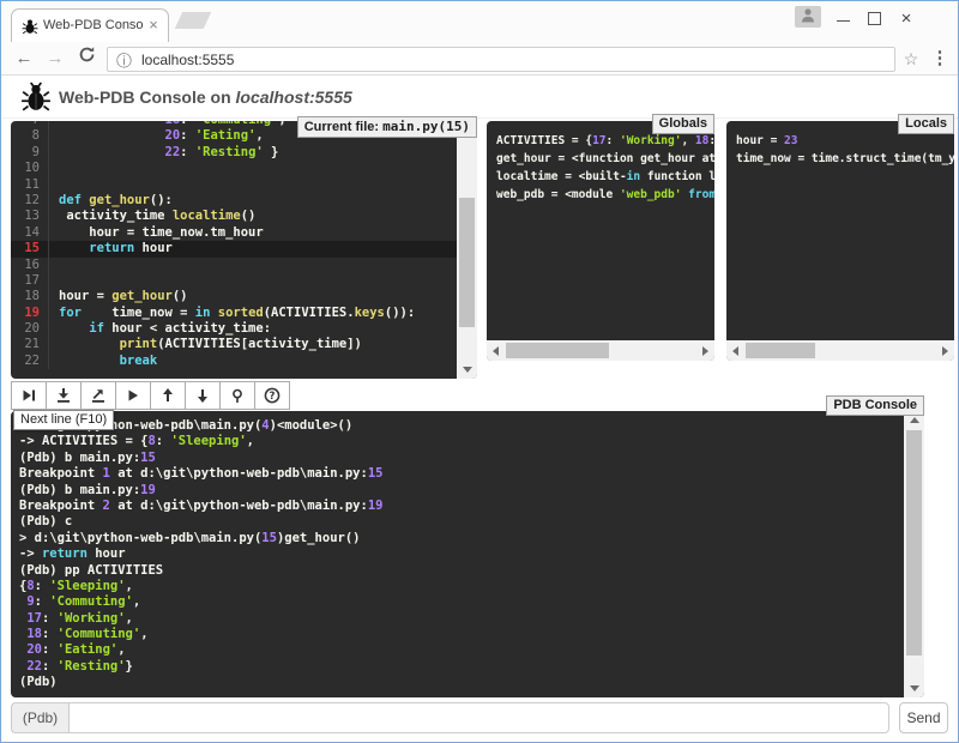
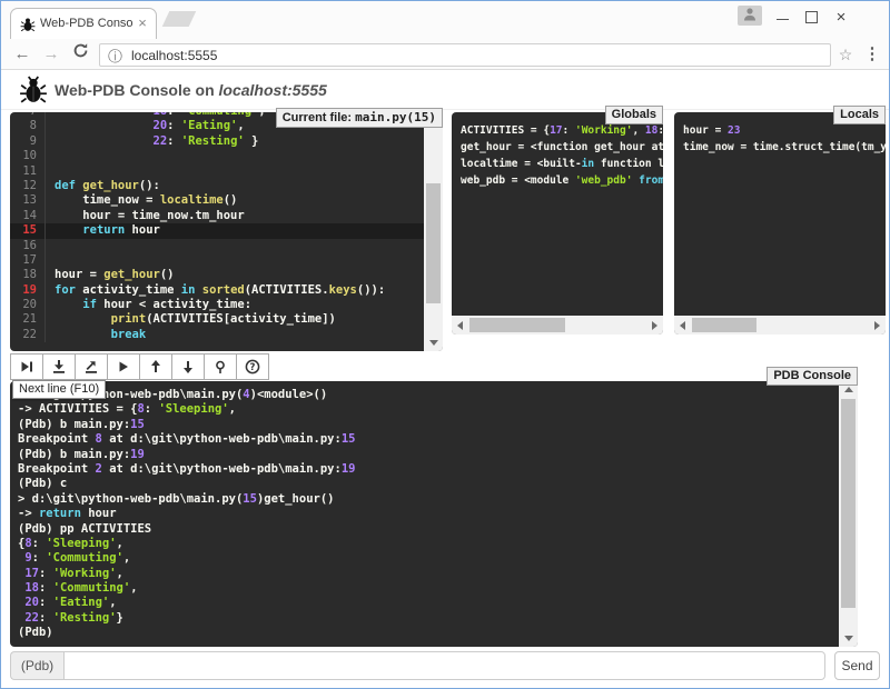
  ×
  ×
  ←
  →
  ⓘ
  localhost:5555
  ☆
  ⋮
  Web-PDB Console on localhost:5555
  Current file: main.py(15)
  8
  20: 'Eating',
  9
  22: 'Resting' }
  10
  11
  12
  def get_hour():
  13
- activity_time localtime()
+ time_now = localtime()
  14
  hour = time_now.tm_hour
  15
  return hour
  16
  17
  18
  hour = get_hour()
  19
- for time_now = in sorted(ACTIVITIES.keys()):
+ for activity_time in sorted(ACTIVITIES.keys()):
  20
  if hour < activity_time:
  21
  print(ACTIVITIES[activity_time])
  22
  break
  Globals
  ACTIVITIES = {17: 'Working', 18:
  get_hour = <function get_hour at
  localtime = <built-in function l
  web_pdb = <module 'web_pdb' from
  Locals
  hour = 23
  time_now = time.struct_time(tm_y
  ?
  Next line (F10)
  PDB Console
  on-web-pdb\main.py(4)<module>()
  -> ACTIVITIES = {8: 'Sleeping',
  (Pdb) b main.py:15
- Breakpoint 1 at d:\git\python-web-pdb\main.py:15
+ Breakpoint 8 at d:\git\python-web-pdb\main.py:15
  (Pdb) b main.py:19
  Breakpoint 2 at d:\git\python-web-pdb\main.py:19
  (Pdb) c
  > d:\git\python-web-pdb\main.py(15)get_hour()
  -> return hour
  (Pdb) pp ACTIVITIES
  {8: 'Sleeping',
  9: 'Commuting',
  17: 'Working',
  18: 'Commuting',
  20: 'Eating',
  22: 'Resting'}
  (Pdb)
  (Pdb)
  Send
